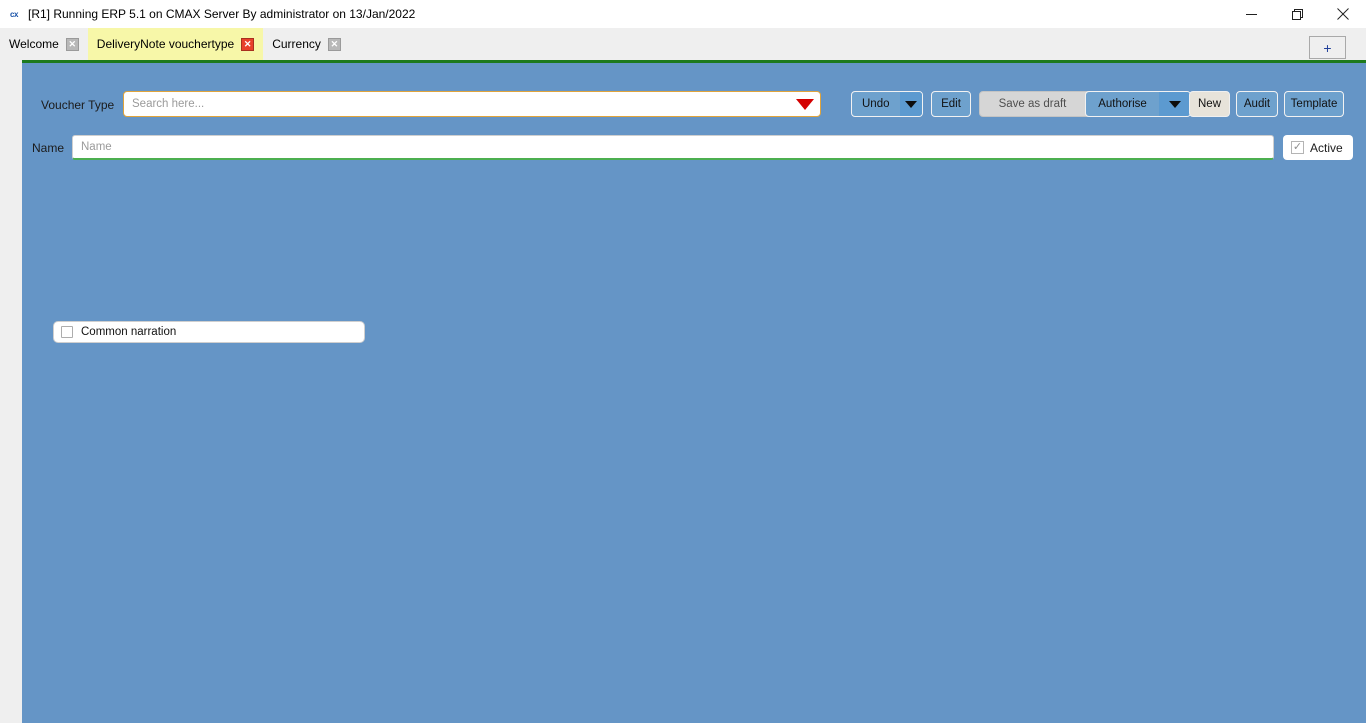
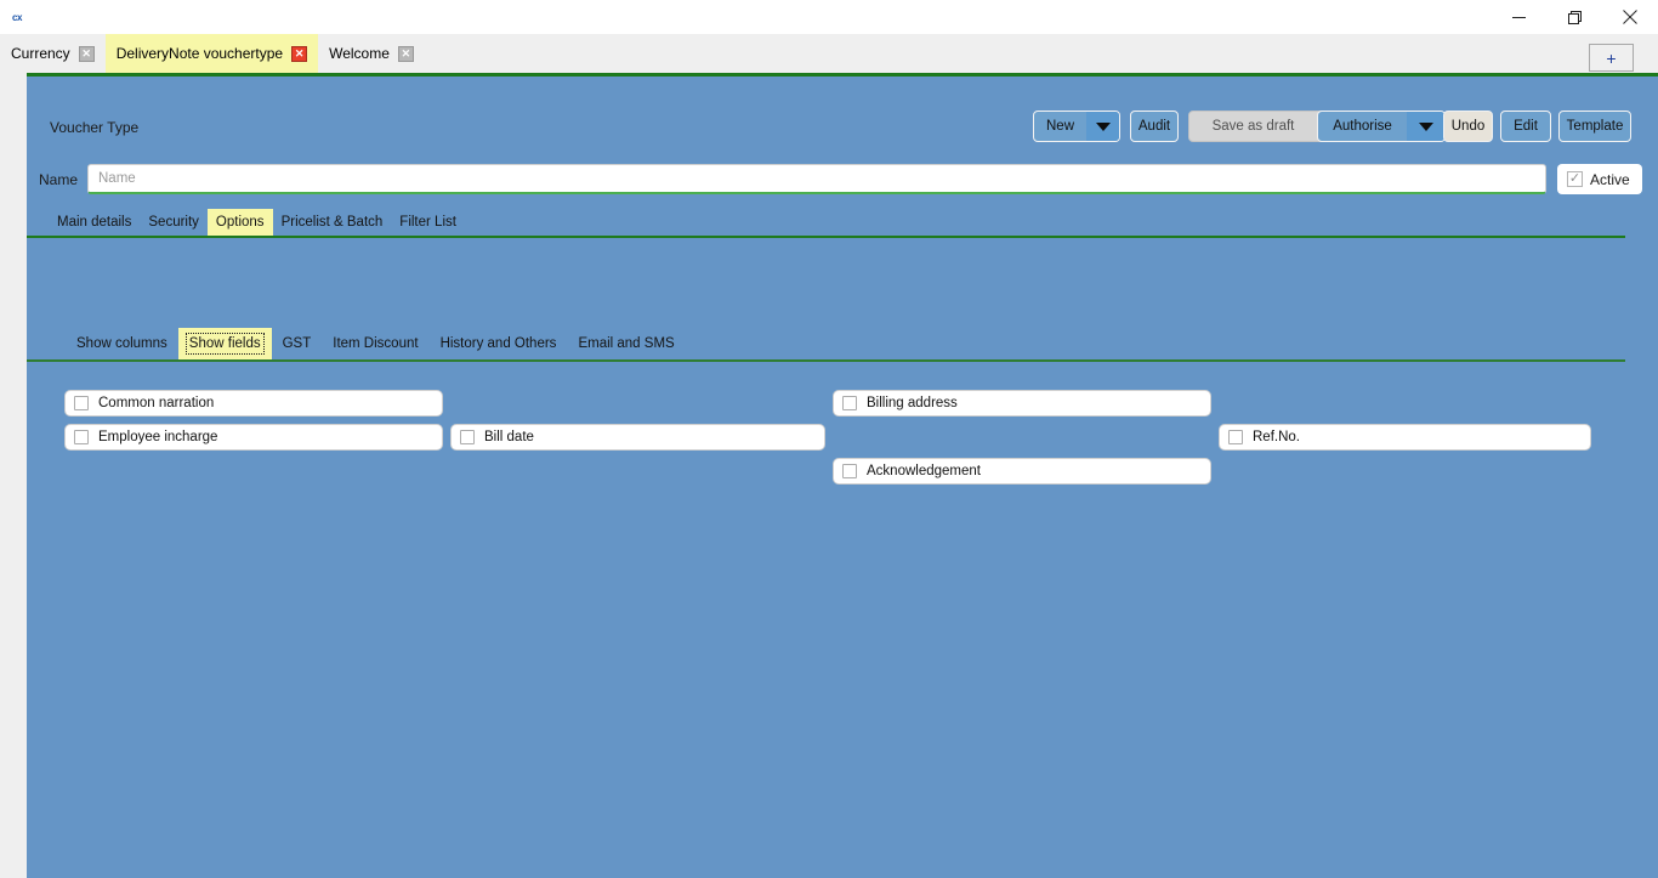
  cx
- [R1] Running ERP 5.1 on CMAX Server By administrator on 13/Jan/2022
- Welcome
+ Currency
  ✕
  DeliveryNote vouchertype
  ✕
- Currency
+ Welcome
  ✕
  +
  Voucher Type
- Search here...
- Undo
+ New
- Edit
+ Audit
  Save as draft
  Authorise
- New
+ Undo
- Audit
+ Edit
  Template
  Name
  Name
  ✓
  Active
+ Main details
+ Security
+ Options
+ Pricelist & Batch
+ Filter List
+ Show columns
+ Show fields
+ GST
+ Item Discount
+ History and Others
+ Email and SMS
  Common narration
+ Billing address
+ Employee incharge
+ Bill date
+ Ref.No.
+ Acknowledgement
